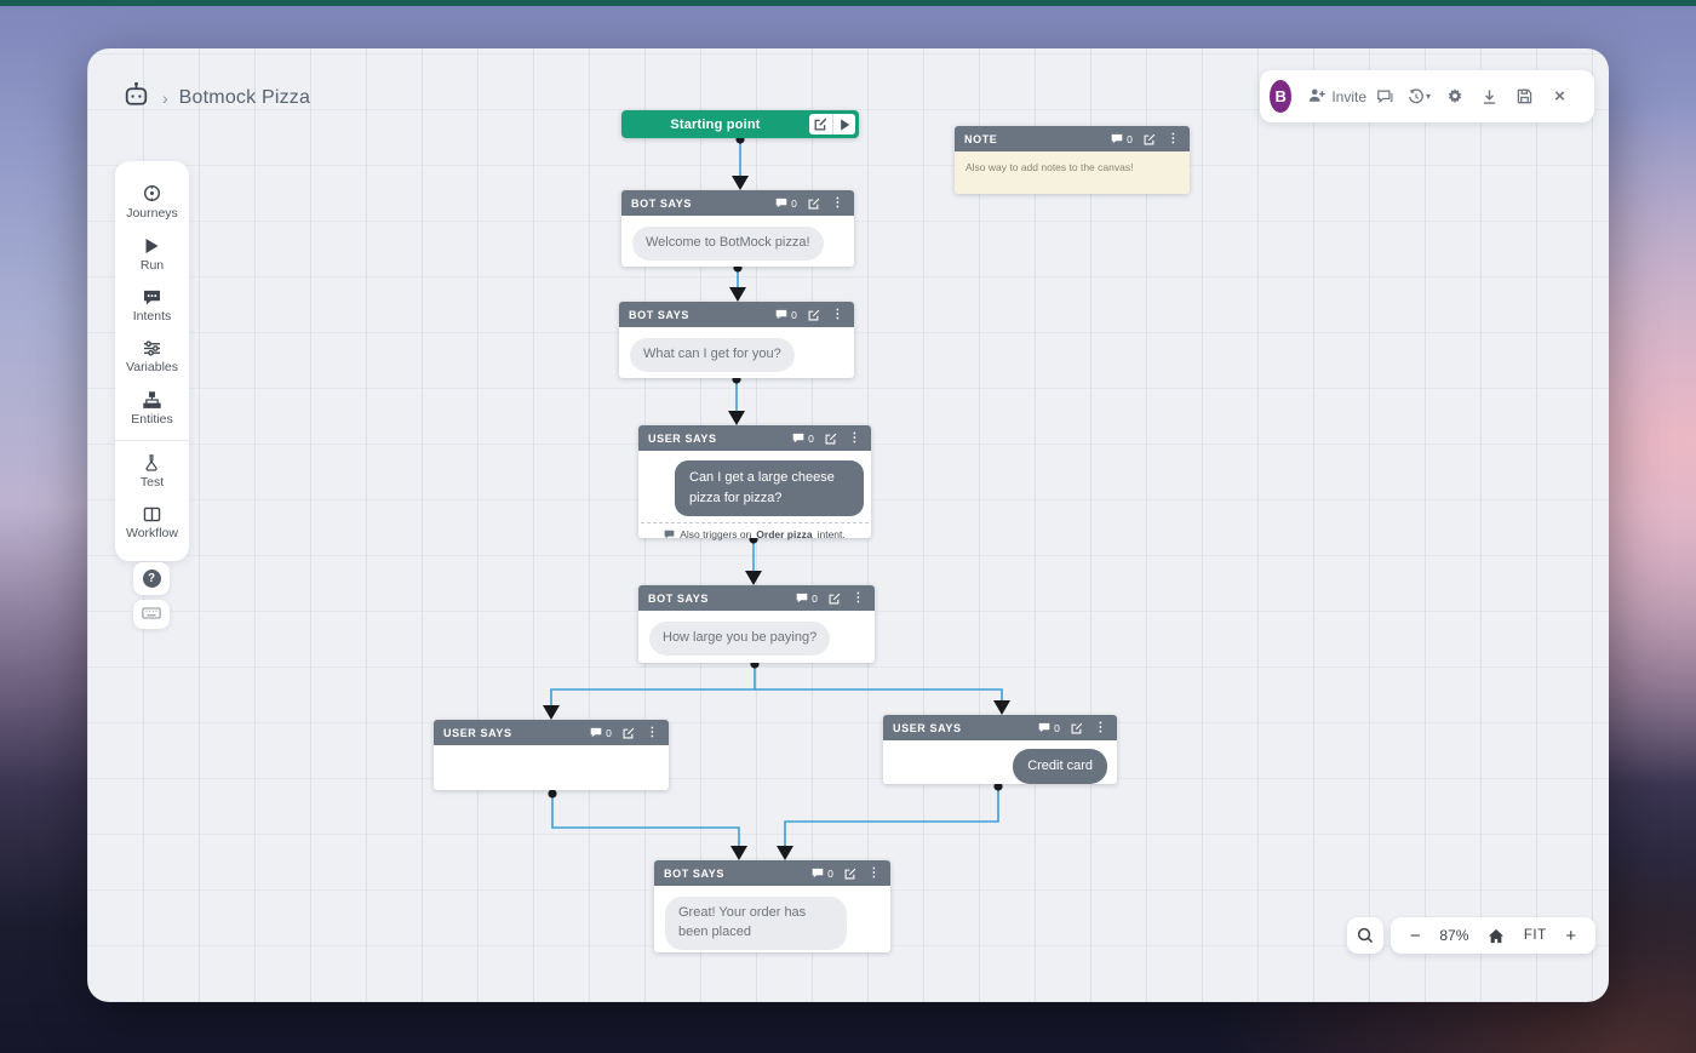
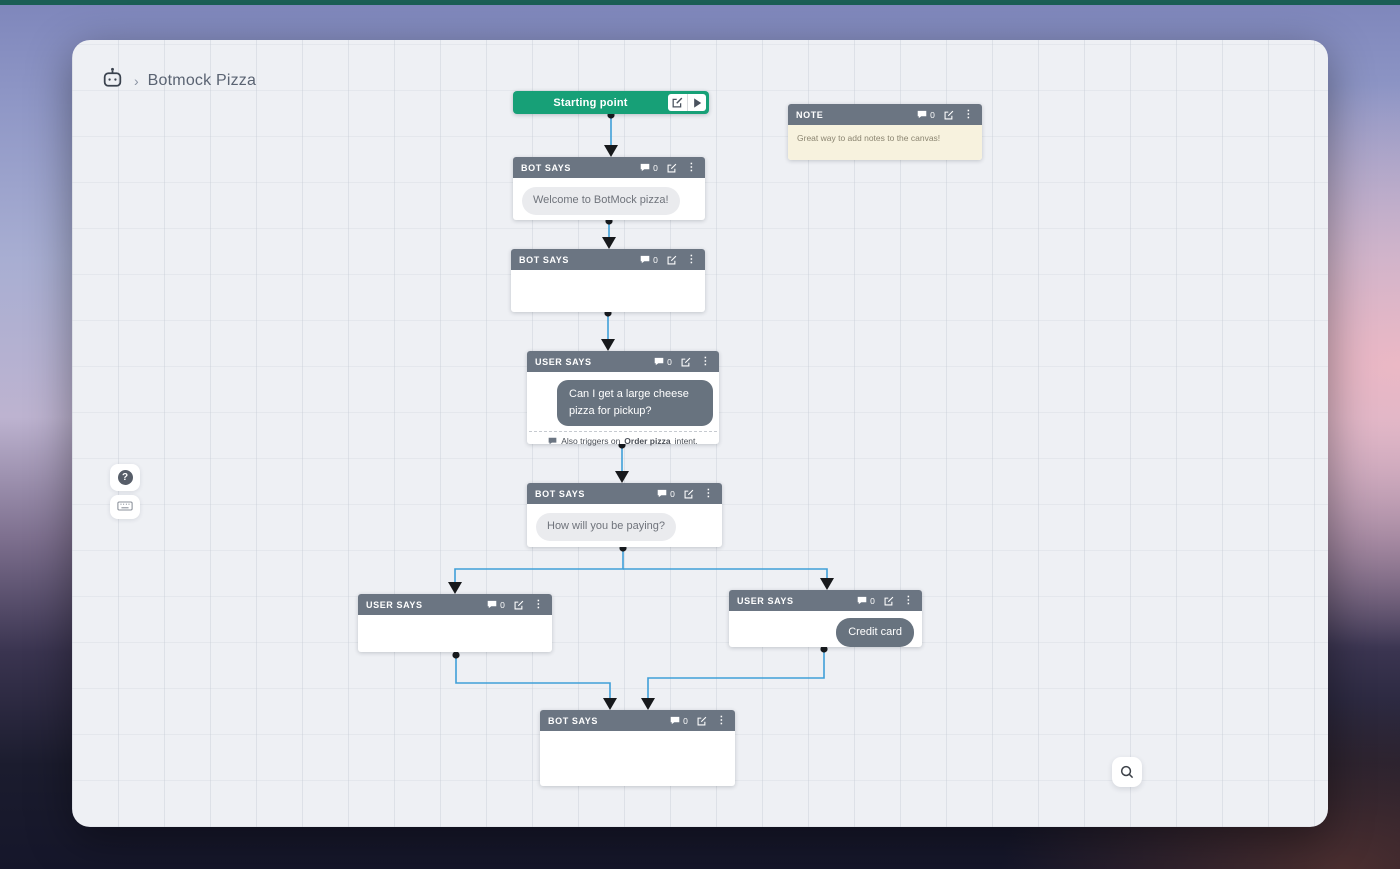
  ›
  Botmock Pizza
- B
- Invite
- ▾
- ×
- Journeys
- Run
- Intents
- Variables
- Entities
- Test
- Workflow
  ?
  Starting point
  NOTE
  0
  ⋮
- Also way to add notes to the canvas!
+ Great way to add notes to the canvas!
  BOT SAYS
  0
  ⋮
  Welcome to BotMock pizza!
  BOT SAYS
  0
  ⋮
- What can I get for you?
  USER SAYS
  0
  ⋮
- Can I get a large cheese pizza for pizza?
+ Can I get a large cheese pizza for pickup?
  Also triggers on
  Order pizza
  intent.
  BOT SAYS
  0
  ⋮
- How large you be paying?
+ How will you be paying?
  USER SAYS
  0
  ⋮
  USER SAYS
  0
  ⋮
  Credit card
  BOT SAYS
  0
  ⋮
- Great! Your order has been placed
- −
- 87%
- FIT
- +
